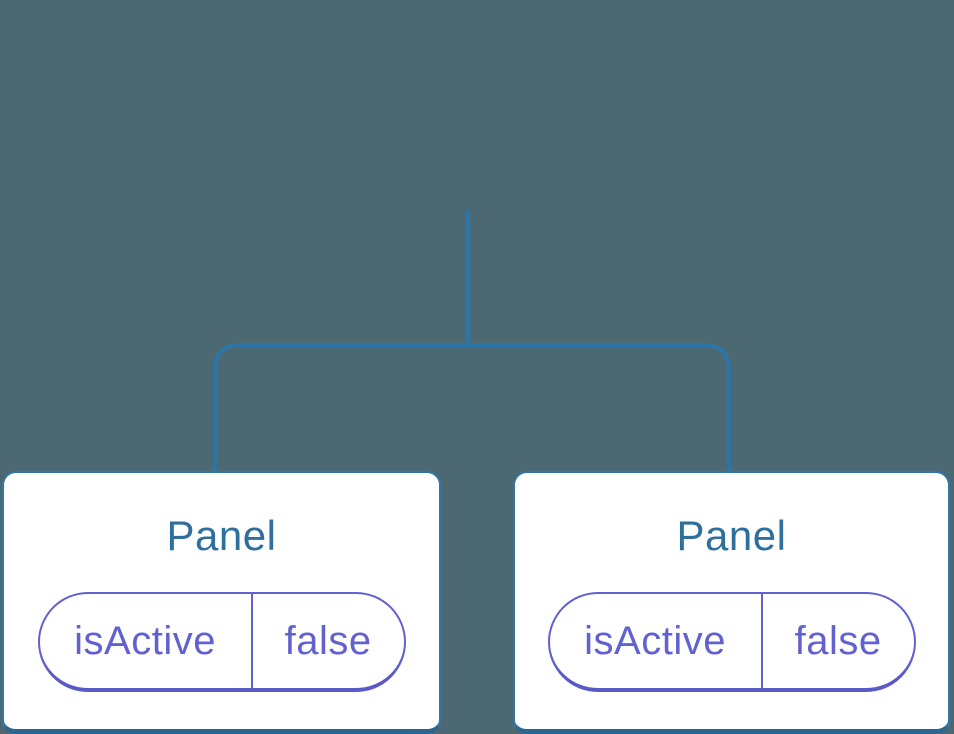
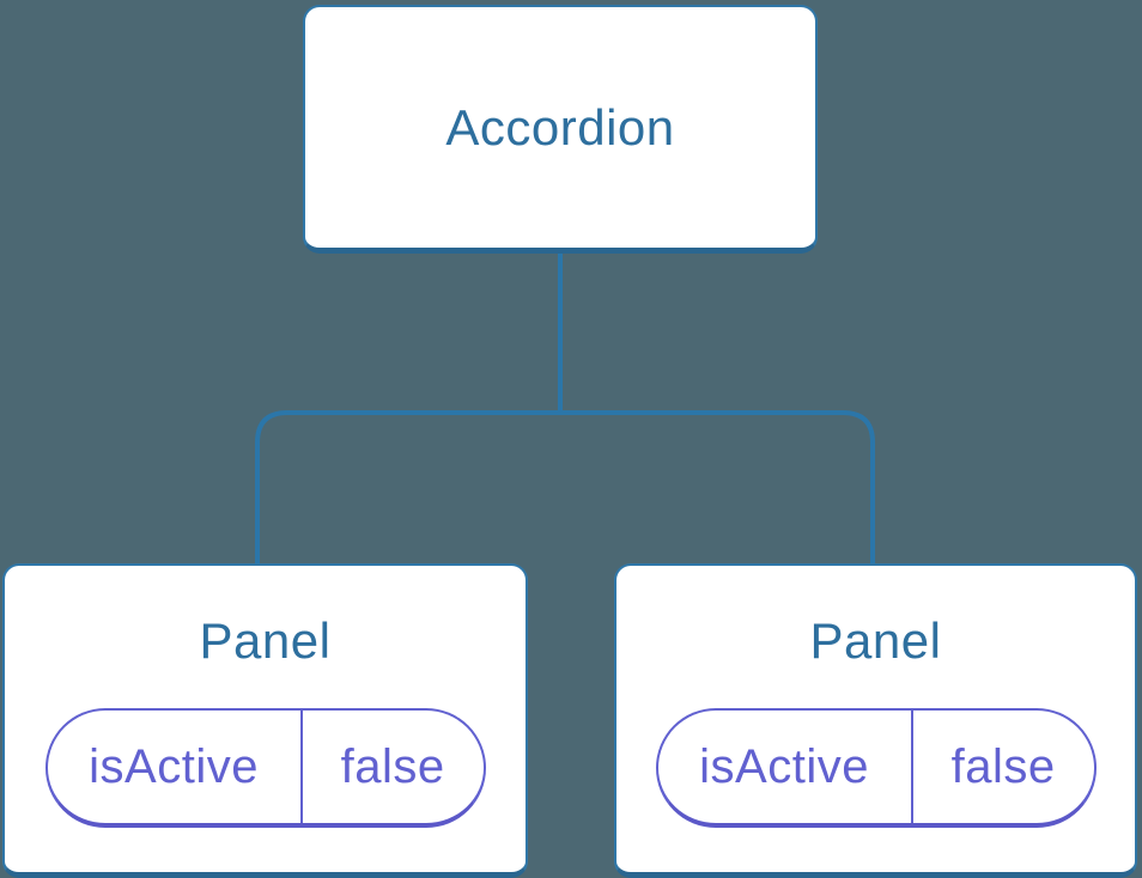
+ Accordion
  Panel
  isActive
  false
  Panel
  isActive
  false
